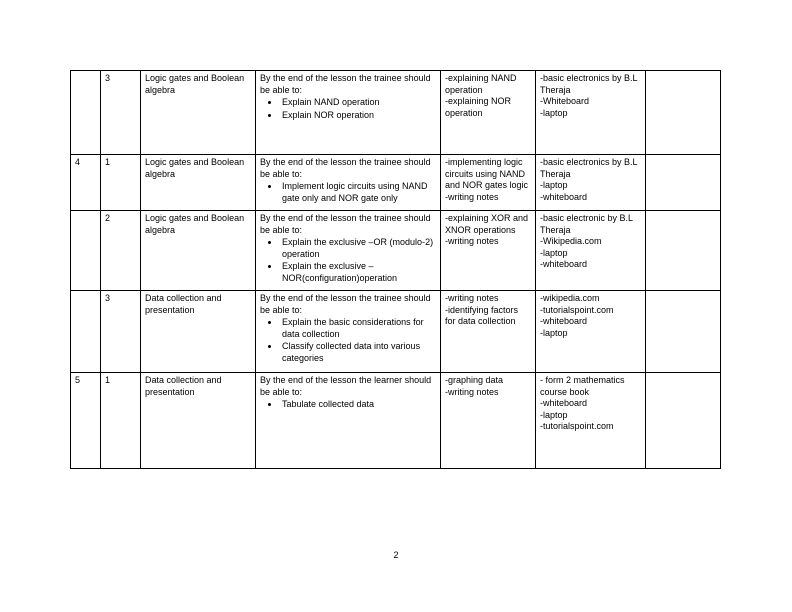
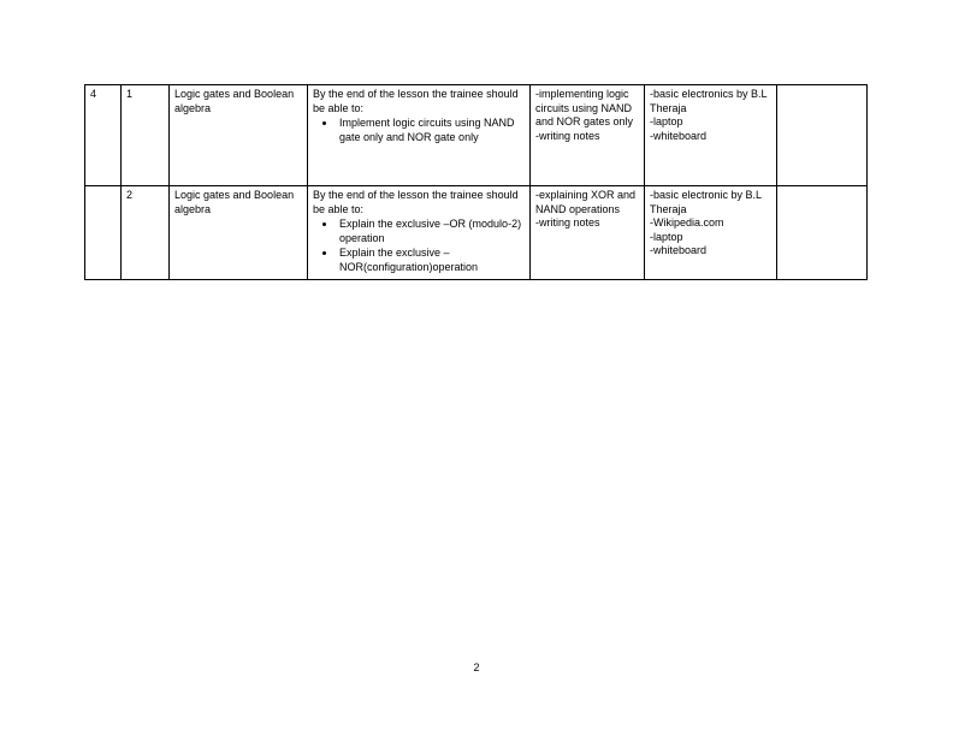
- 	3	Logic gates and Boolean algebra	By the end of the lesson the trainee should be able to:Explain NAND operationExplain NOR operation	-explaining NAND operation-explaining NOR operation	-basic electronics by B.L Theraja-Whiteboard-laptop
- 4	1	Logic gates and Boolean algebra	By the end of the lesson the trainee should be able to:Implement logic circuits using NAND gate only and NOR gate only	-implementing logic circuits using NAND and NOR gates logic-writing notes	-basic electronics by B.L Theraja-laptop-whiteboard
+ 4	1	Logic gates and Boolean algebra	By the end of the lesson the trainee should be able to:Implement logic circuits using NAND gate only and NOR gate only	-implementing logic circuits using NAND and NOR gates only-writing notes	-basic electronics by B.L Theraja-laptop-whiteboard
- 	2	Logic gates and Boolean algebra	By the end of the lesson the trainee should be able to:Explain the exclusive –OR (modulo-2) operationExplain the exclusive – NOR(configuration)operation	-explaining XOR and XNOR operations-writing notes	-basic electronic by B.L Theraja-Wikipedia.com-laptop-whiteboard
+ 	2	Logic gates and Boolean algebra	By the end of the lesson the trainee should be able to:Explain the exclusive –OR (modulo-2) operationExplain the exclusive – NOR(configuration)operation	-explaining XOR and NAND operations-writing notes	-basic electronic by B.L Theraja-Wikipedia.com-laptop-whiteboard
- 	3	Data collection and presentation	By the end of the lesson the trainee should be able to:Explain the basic considerations for data collectionClassify collected data into various categories	-writing notes-identifying factors for data collection	-wikipedia.com-tutorialspoint.com-whiteboard-laptop
- 5	1	Data collection and presentation	By the end of the lesson the learner should be able to:Tabulate collected data	-graphing data-writing notes	- form 2 mathematics course book-whiteboard-laptop-tutorialspoint.com
  2
